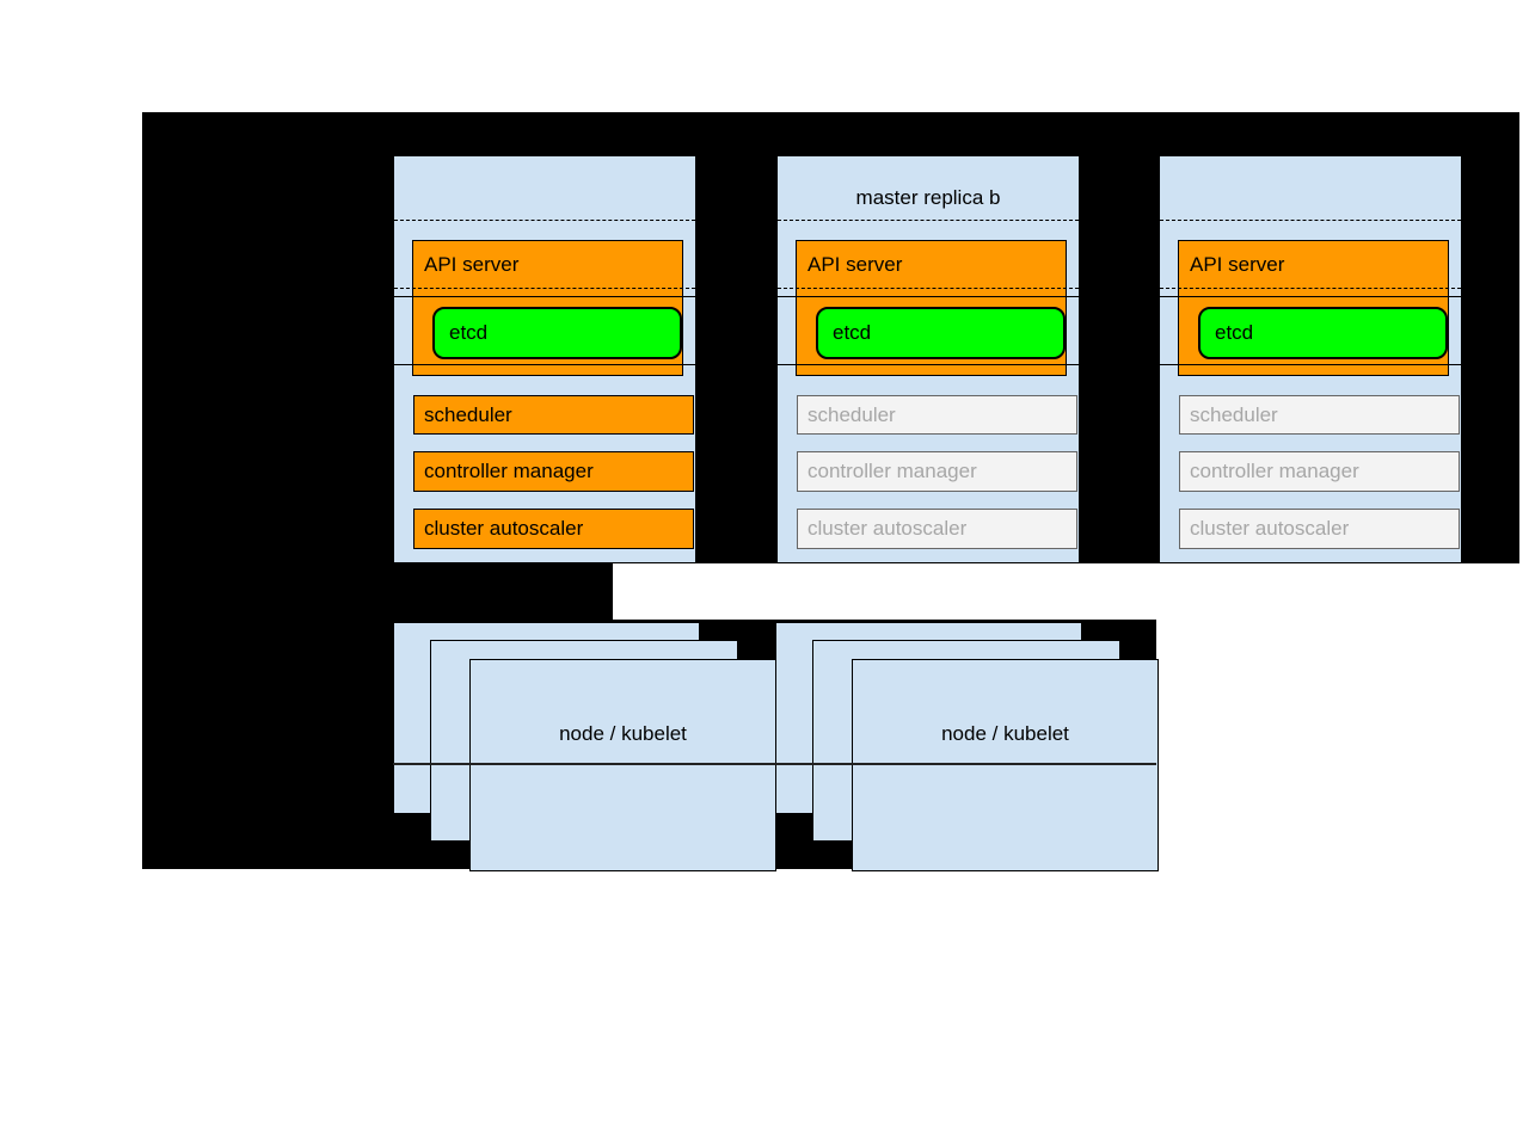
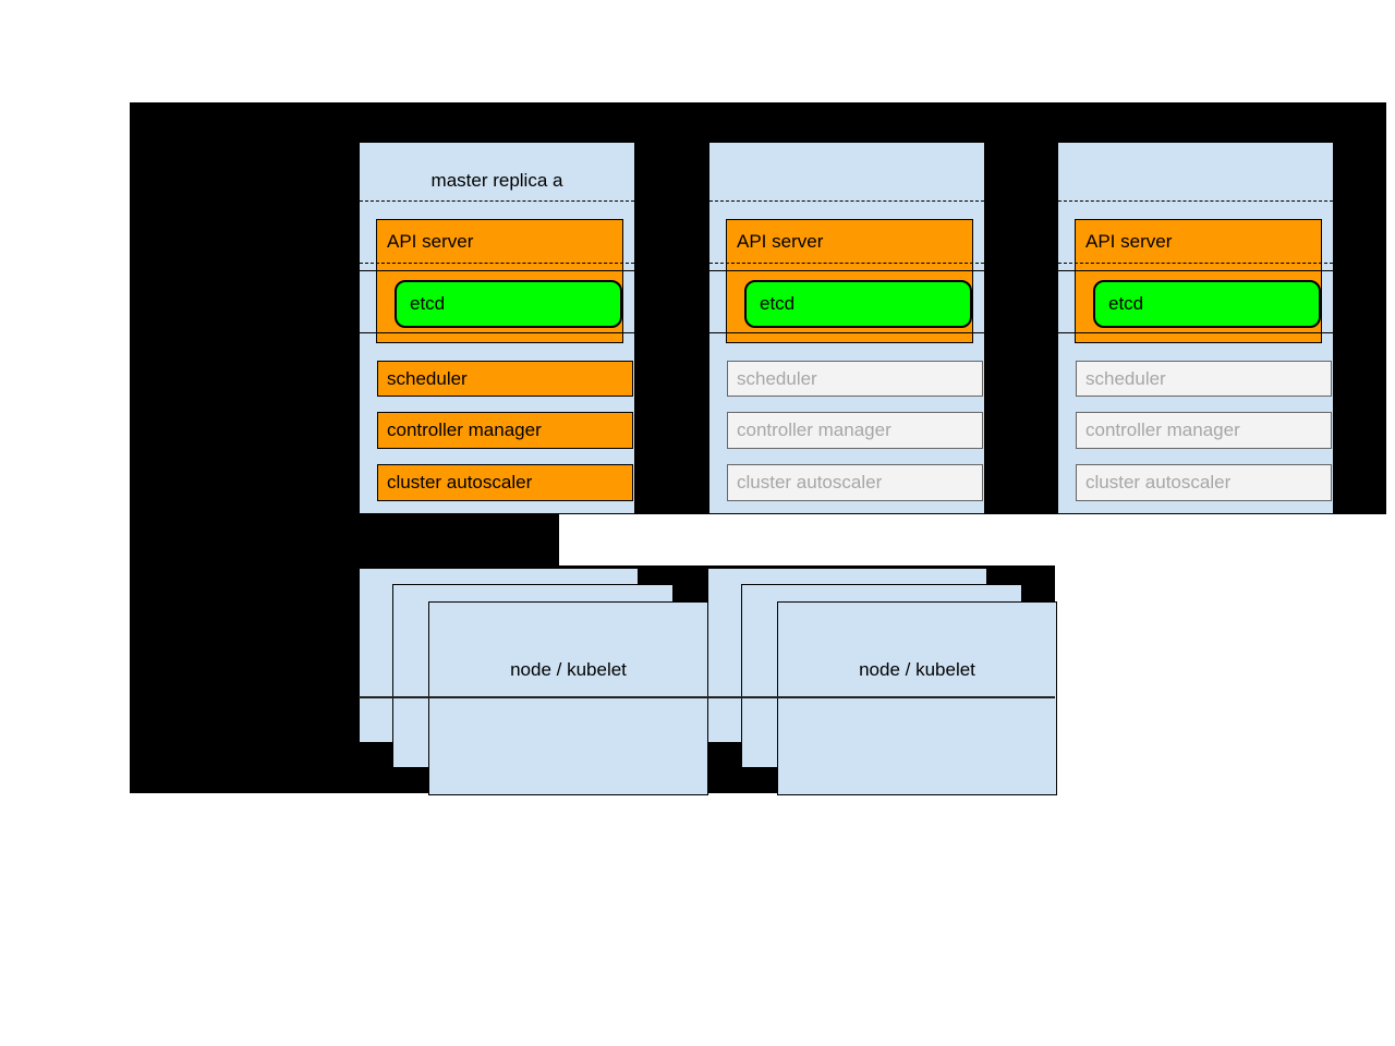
+ master replica a
  API server
  etcd
  scheduler
  controller manager
  cluster autoscaler
- master replica b
  API server
  etcd
  scheduler
  controller manager
  cluster autoscaler
  API server
  etcd
  scheduler
  controller manager
  cluster autoscaler
  node / kubelet
  node / kubelet
